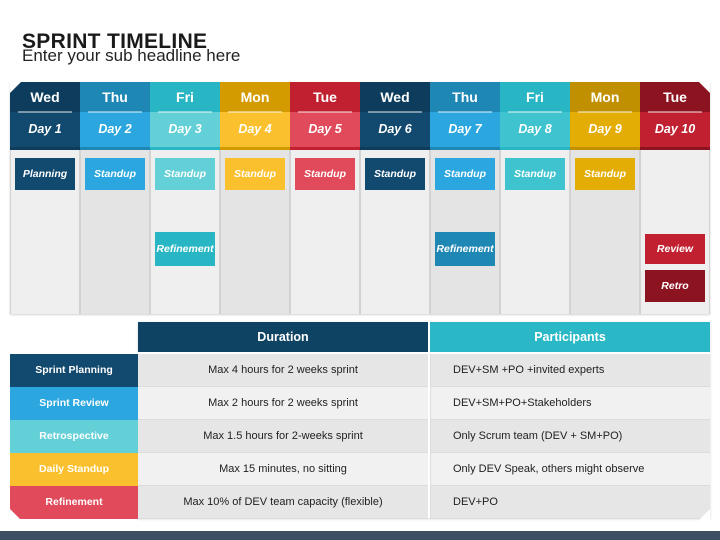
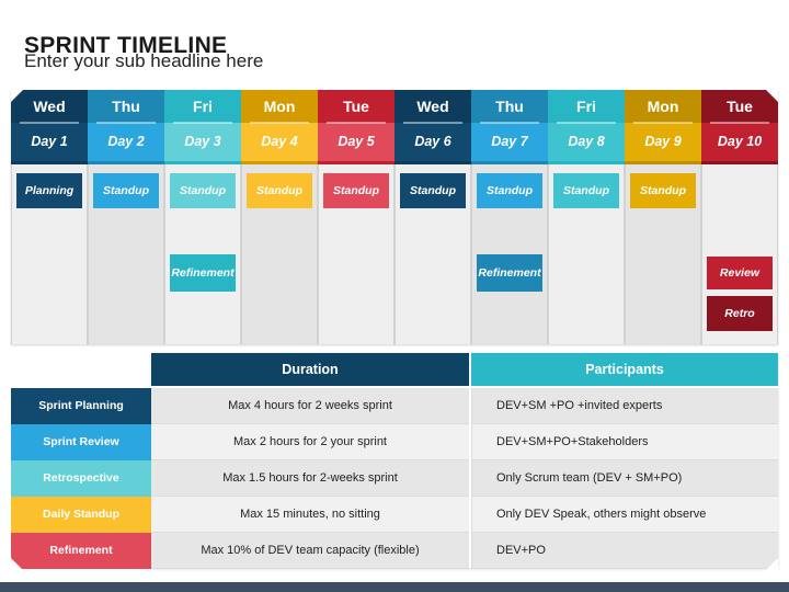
  SPRINT TIMELINE
  Enter your sub headline here
  Wed
  Day 1
  Planning
  Thu
  Day 2
  Standup
  Fri
  Day 3
  Standup
  Refinement
  Mon
  Day 4
  Standup
  Tue
  Day 5
  Standup
  Wed
  Day 6
  Standup
  Thu
  Day 7
  Standup
  Refinement
  Fri
  Day 8
  Standup
  Mon
  Day 9
  Standup
  Tue
  Day 10
  Review
  Retro
  Duration
  Participants
  Sprint Planning
  Max 4 hours for 2 weeks sprint
  DEV+SM +PO +invited experts
  Sprint Review
- Max 2 hours for 2 weeks sprint
+ Max 2 hours for 2 your sprint
  DEV+SM+PO+Stakeholders
  Retrospective
  Max 1.5 hours for 2-weeks sprint
  Only Scrum team (DEV + SM+PO)
  Daily Standup
  Max 15 minutes, no sitting
  Only DEV Speak, others might observe
  Refinement
  Max 10% of DEV team capacity (flexible)
  DEV+PO
